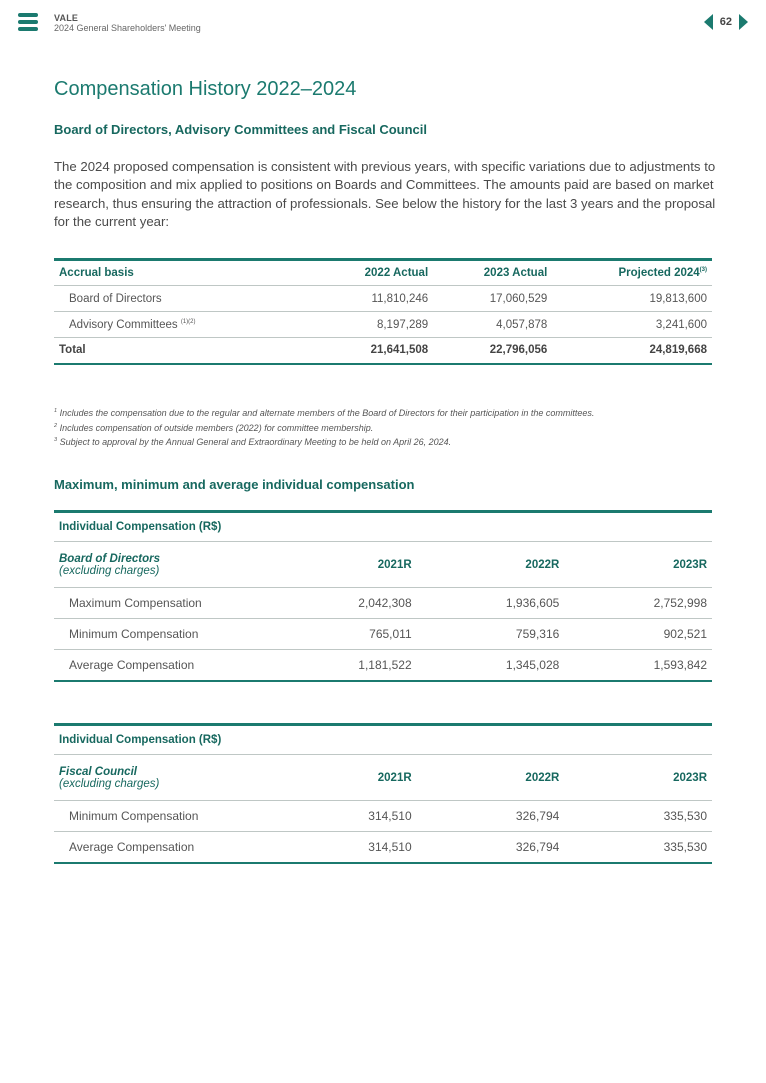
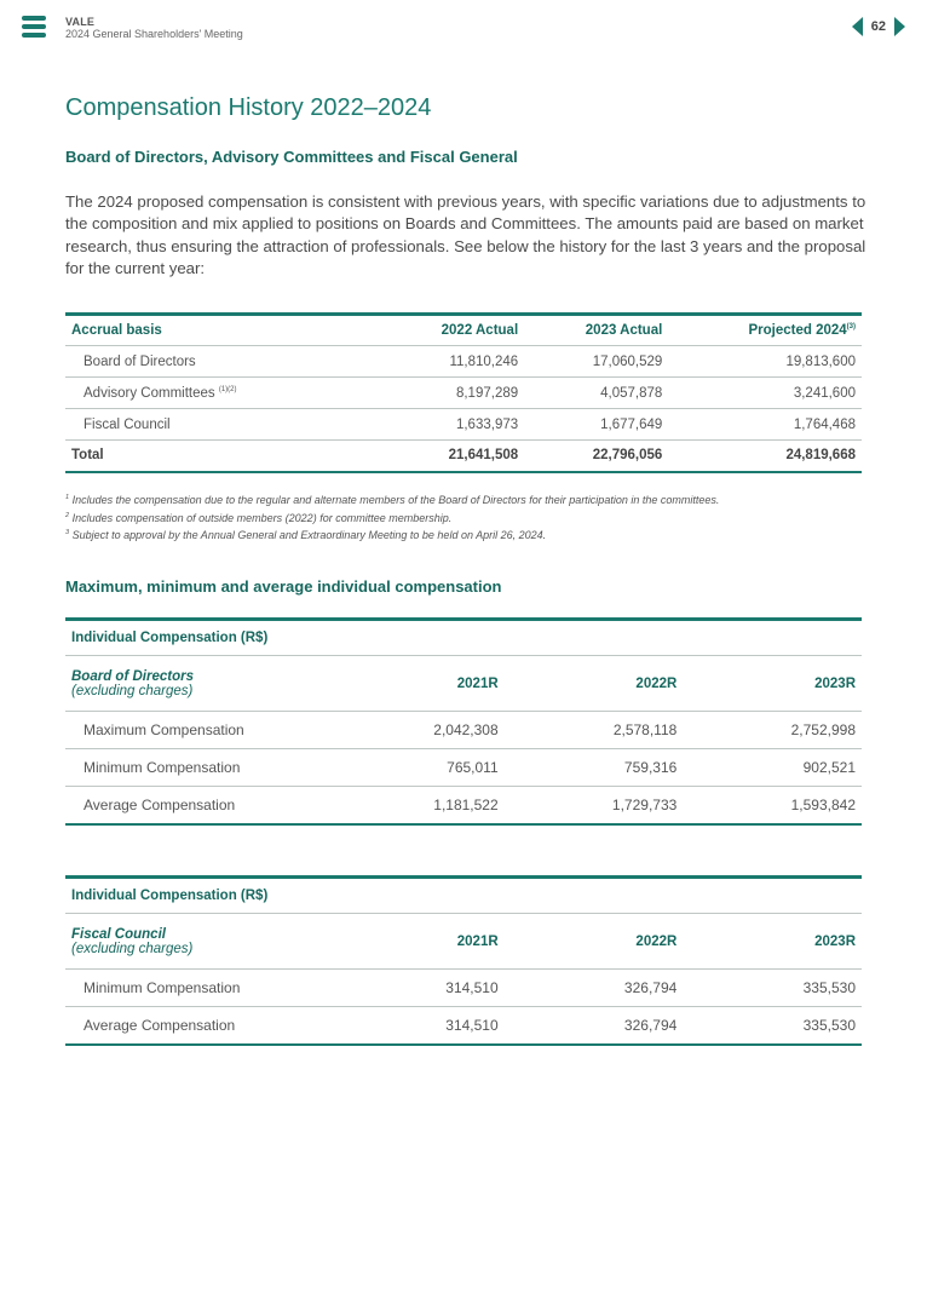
  VALE
  2024 General Shareholders' Meeting
  62
  Compensation History 2022–2024
- Board of Directors, Advisory Committees and Fiscal Council
+ Board of Directors, Advisory Committees and Fiscal General
  The 2024 proposed compensation is consistent with previous years, with specific variations due to adjustments to the composition and mix applied to positions on Boards and Committees. The amounts paid are based on market research, thus ensuring the attraction of professionals. See below the history for the last 3 years and the proposal for the current year:
  Accrual basis	2022 Actual	2023 Actual	Projected 2024
  Board of Directors	11,810,246	17,060,529	19,813,600
  Advisory Committees	8,197,289	4,057,878	3,241,600
+ Fiscal Council	1,633,973	1,677,649	1,764,468
  Total	21,641,508	22,796,056	24,819,668
  Includes the compensation due to the regular and alternate members of the Board of Directors for their participation in the committees.
  Includes compensation of outside members (2022) for committee membership.
  Subject to approval by the Annual General and Extraordinary Meeting to be held on April 26, 2024.
  Maximum, minimum and average individual compensation
  Individual Compensation (R$)
  Board of Directors(excluding charges)	2021R	2022R	2023R
- Maximum Compensation	2,042,308	1,936,605	2,752,998
+ Maximum Compensation	2,042,308	2,578,118	2,752,998
  Minimum Compensation	765,011	759,316	902,521
- Average Compensation	1,181,522	1,345,028	1,593,842
+ Average Compensation	1,181,522	1,729,733	1,593,842
  Individual Compensation (R$)
  Fiscal Council(excluding charges)	2021R	2022R	2023R
  Minimum Compensation	314,510	326,794	335,530
  Average Compensation	314,510	326,794	335,530
